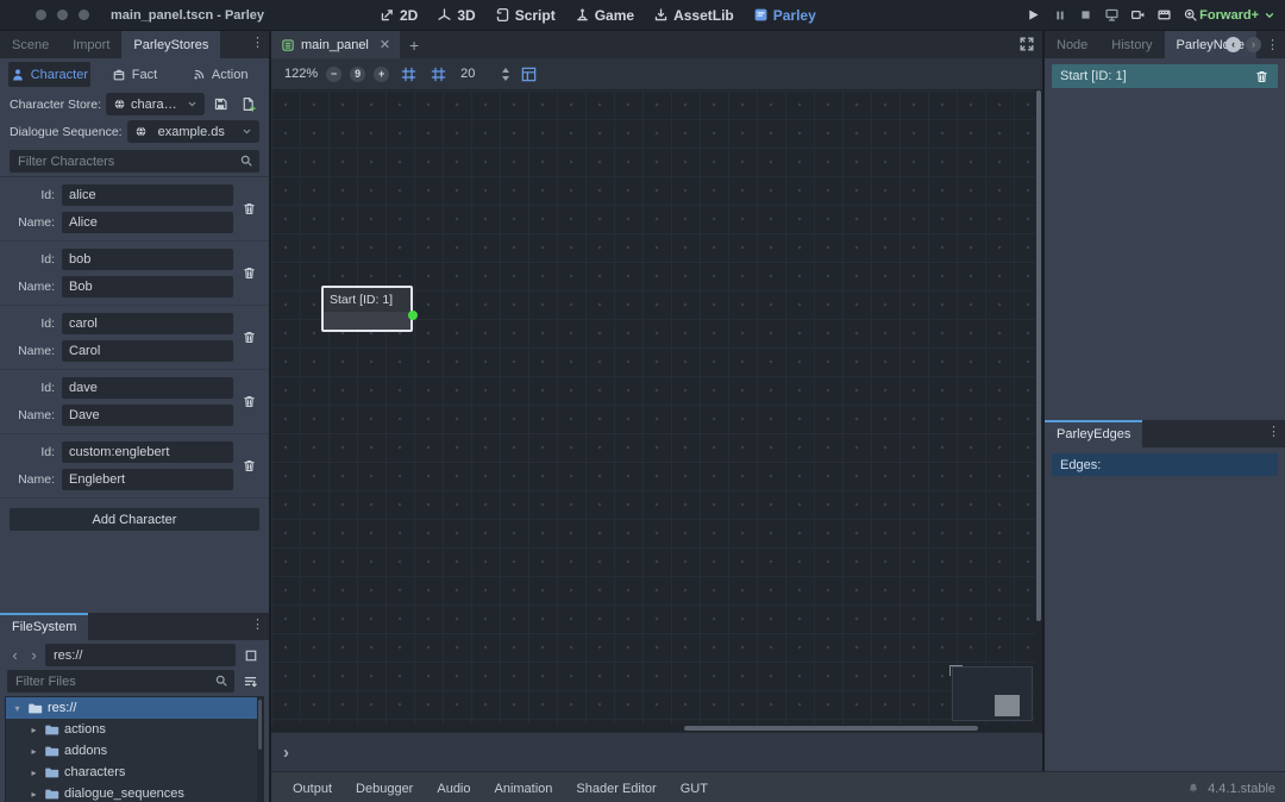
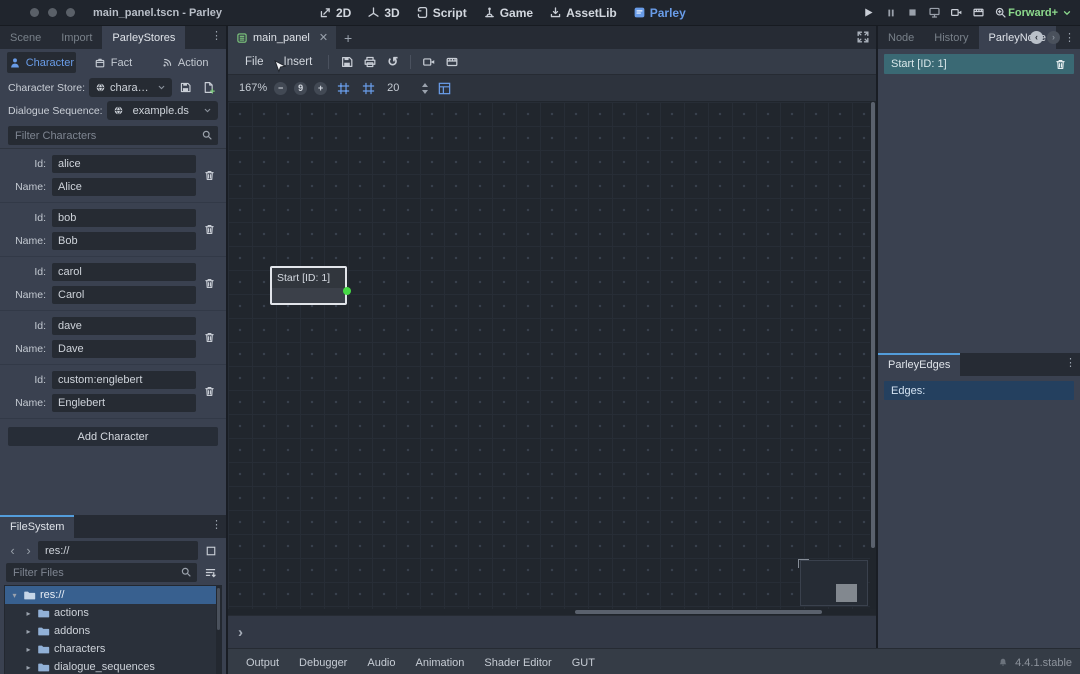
  main_panel.tscn - Parley
  2D
  3D
  Script
  Game
  AssetLib
  Parley
  Forward+
  Scene
  Import
  ParleyStores
  ⋮
  Character
  Fact
  Action
  Character Store:
  Dialogue Sequence:
  example.ds
  Filter Characters
  Id:
  alice
  Name:
  Alice
  Id:
  bob
  Name:
  Bob
  Id:
  carol
  Name:
  Carol
  Id:
  dave
  Name:
  Dave
  Id:
  custom:englebert
  Name:
  Englebert
  Add Character
  FileSystem
  ⋮
  ‹
  ›
  res://
  Filter Files
  ▾
  res://
  ▸
  actions
  ▸
  addons
  ▸
  characters
  ▸
  dialogue_sequences
  main_panel
  ✕
  +
+ File
+ Insert
+ ↺
- 122%
+ 167%
  −
  9
  +
  20
  Start [ID: 1]
  ›
  Node
  History
  ParleyN
  ‹
  ›
  ⋮
  Start [ID: 1]
  ParleyEdges
  ⋮
  Edges:
  Output
  Debugger
  Audio
  Animation
  Shader Editor
  GUT
  4.4.1.stable
